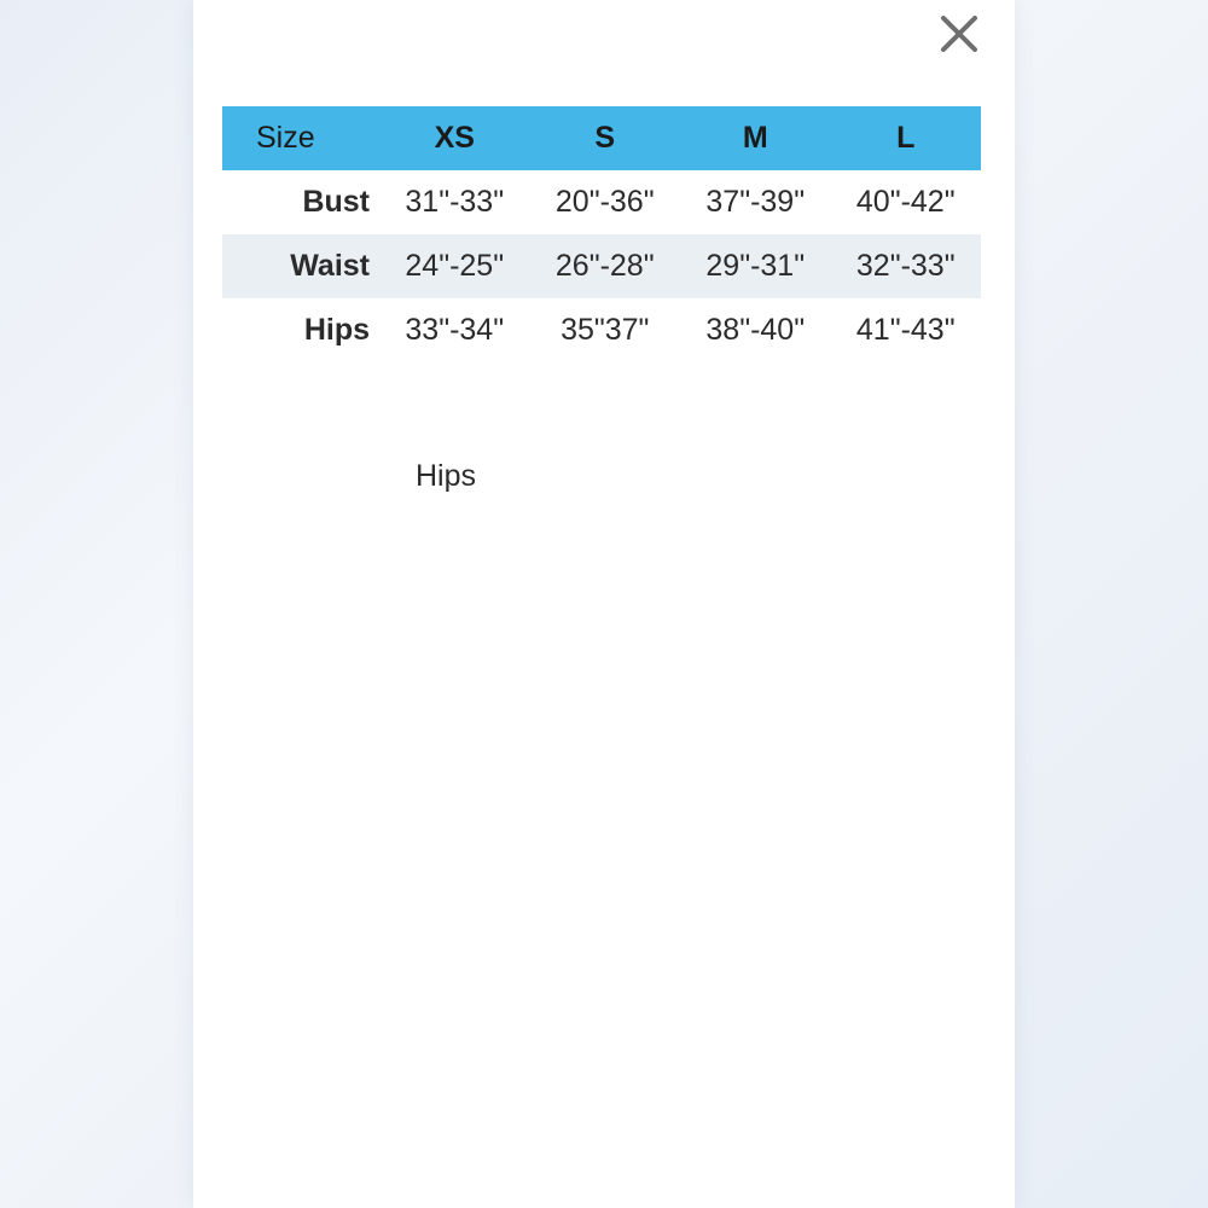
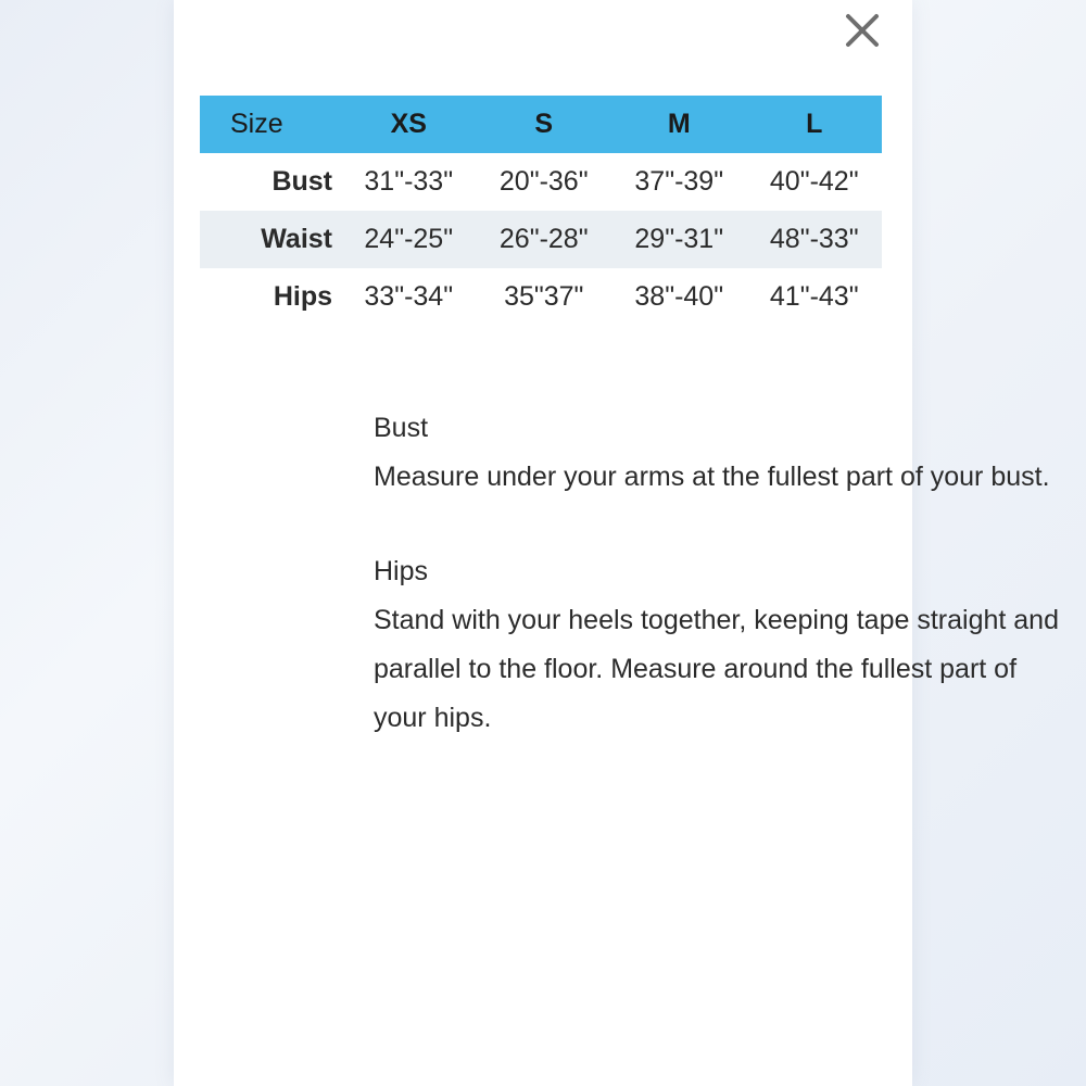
  Size	XS	S	M	L
  Bust	31"-33"	20"-36"	37"-39"	40"-42"
- Waist	24"-25"	26"-28"	29"-31"	32"-33"
+ Waist	24"-25"	26"-28"	29"-31"	48"-33"
  Hips	33"-34"	35"37"	38"-40"	41"-43"
+ Bust
+ Measure under your arms at the fullest part of your bust.
  Hips
+ Stand with your heels together, keeping tape straight and parallel to the floor. Measure around the fullest part of your hips.
